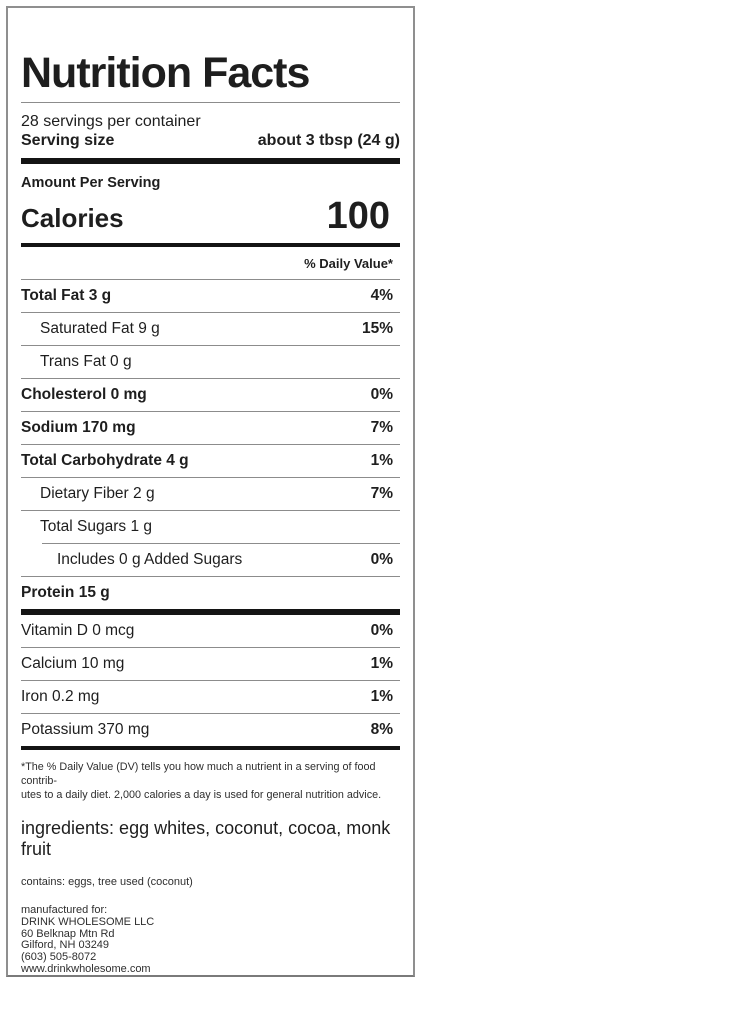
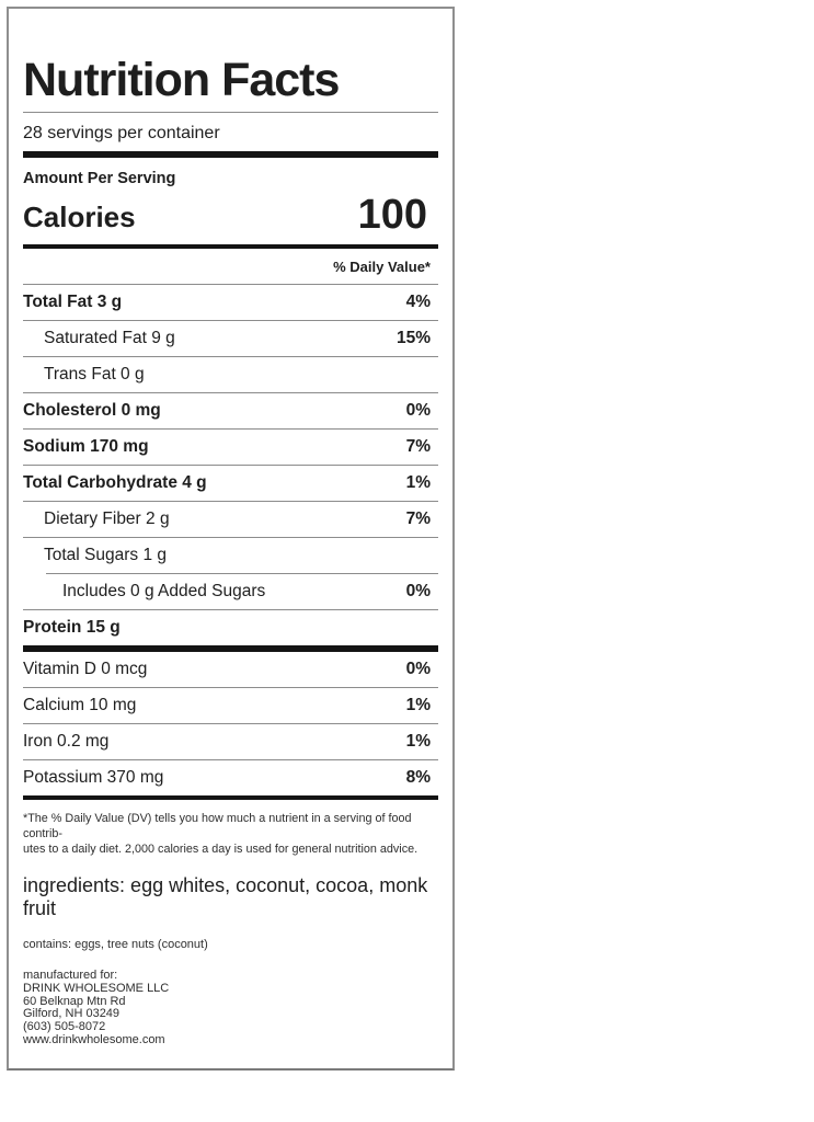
  Nutrition Facts
  28 servings per container
- Serving size
- about 3 tbsp (24 g)
  Amount Per Serving
  Calories
  100
  % Daily Value*
  Total Fat 3 g
  4%
  Saturated Fat 9 g
  15%
  Trans Fat 0 g
  Cholesterol 0 mg
  0%
  Sodium 170 mg
  7%
  Total Carbohydrate 4 g
  1%
  Dietary Fiber 2 g
  7%
  Total Sugars 1 g
  Includes 0 g Added Sugars
  0%
  Protein 15 g
  Vitamin D 0 mcg
  0%
  Calcium 10 mg
  1%
  Iron 0.2 mg
  1%
  Potassium 370 mg
  8%
  *The % Daily Value (DV) tells you how much a nutrient in a serving of food contrib-
  utes to a daily diet. 2,000 calories a day is used for general nutrition advice.
  ingredients: egg whites, coconut, cocoa, monk fruit
- contains: eggs, tree used (coconut)
+ contains: eggs, tree nuts (coconut)
  manufactured for:
  DRINK WHOLESOME LLC
  60 Belknap Mtn Rd
  Gilford, NH 03249
  (603) 505-8072
  www.drinkwholesome.com
